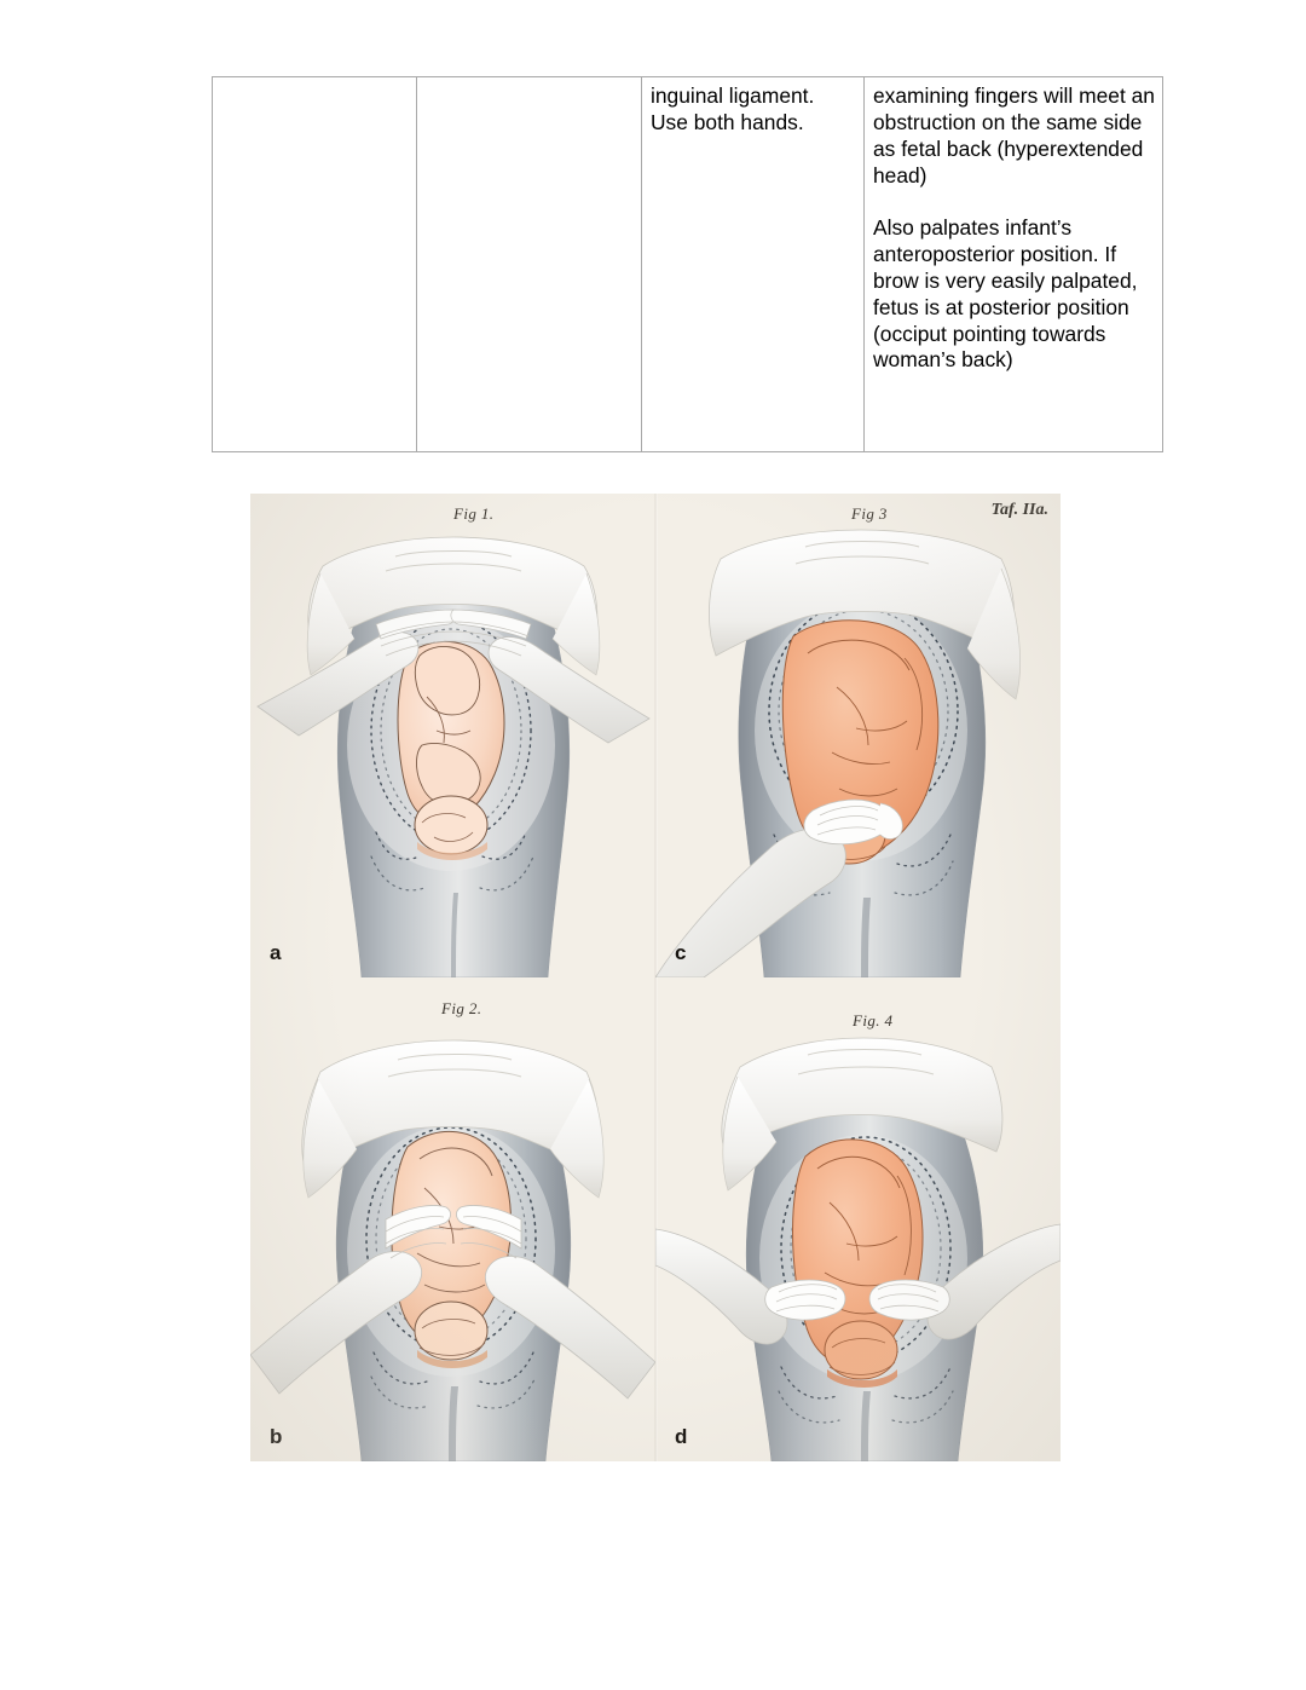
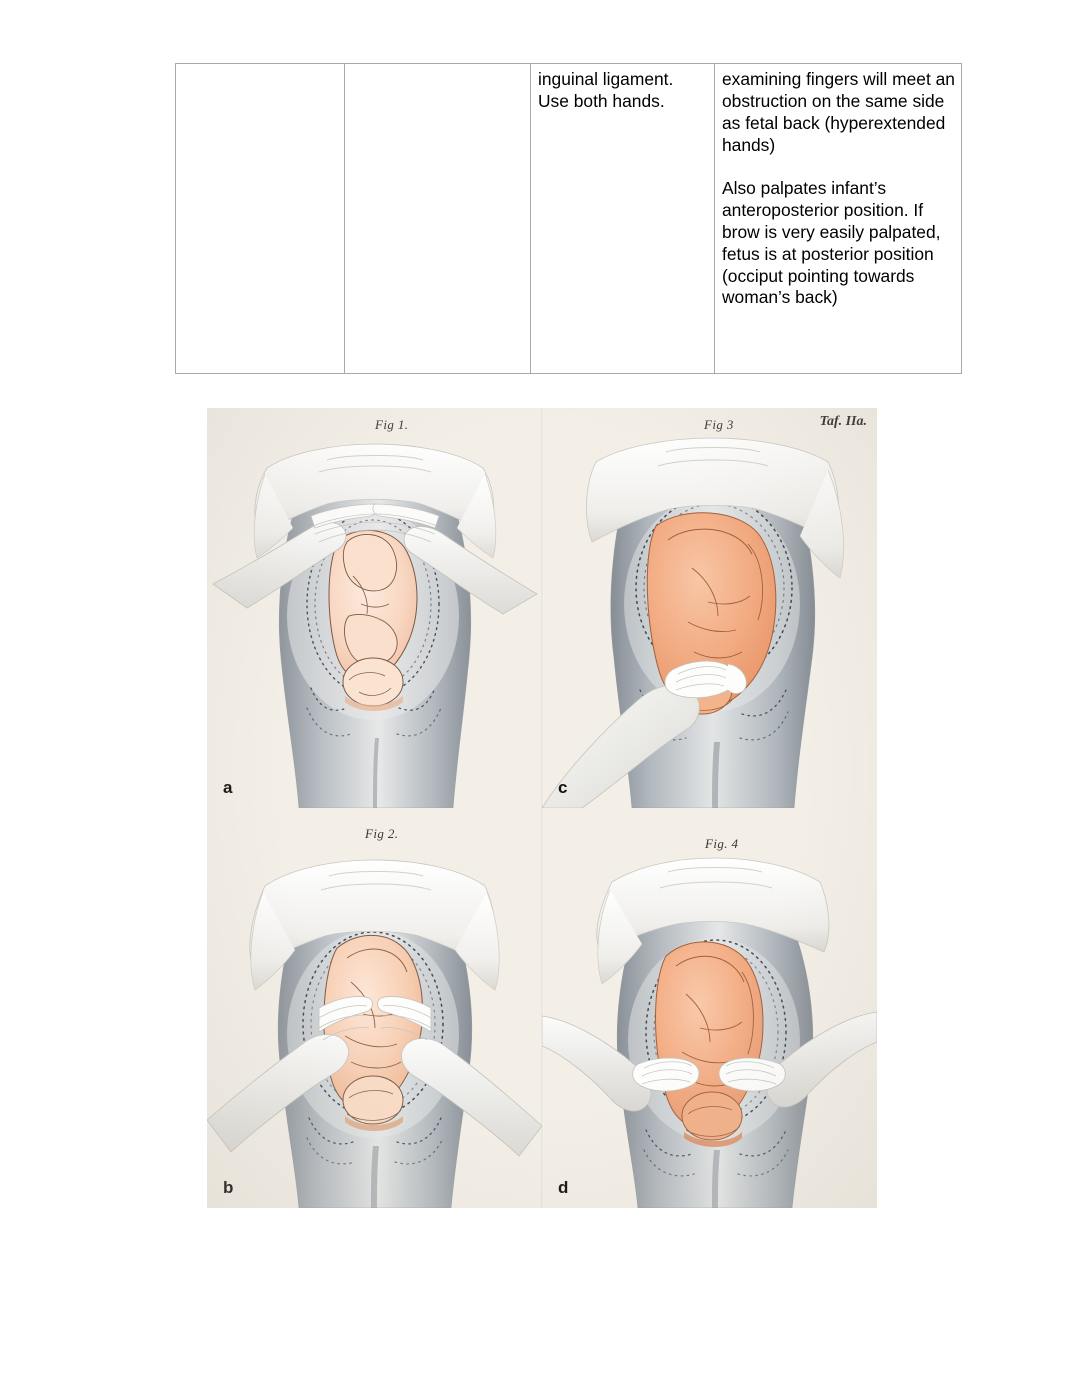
- 		inguinal ligament. Use both hands.	examining fingers will meet an obstruction on the same side as fetal back (hyperextended head) Also palpates infant’s anteroposterior position. If brow is very easily palpated, fetus is at posterior position (occiput pointing towards woman’s back)
+ 		inguinal ligament. Use both hands.	examining fingers will meet an obstruction on the same side as fetal back (hyperextended hands) Also palpates infant’s anteroposterior position. If brow is very easily palpated, fetus is at posterior position (occiput pointing towards woman’s back)
